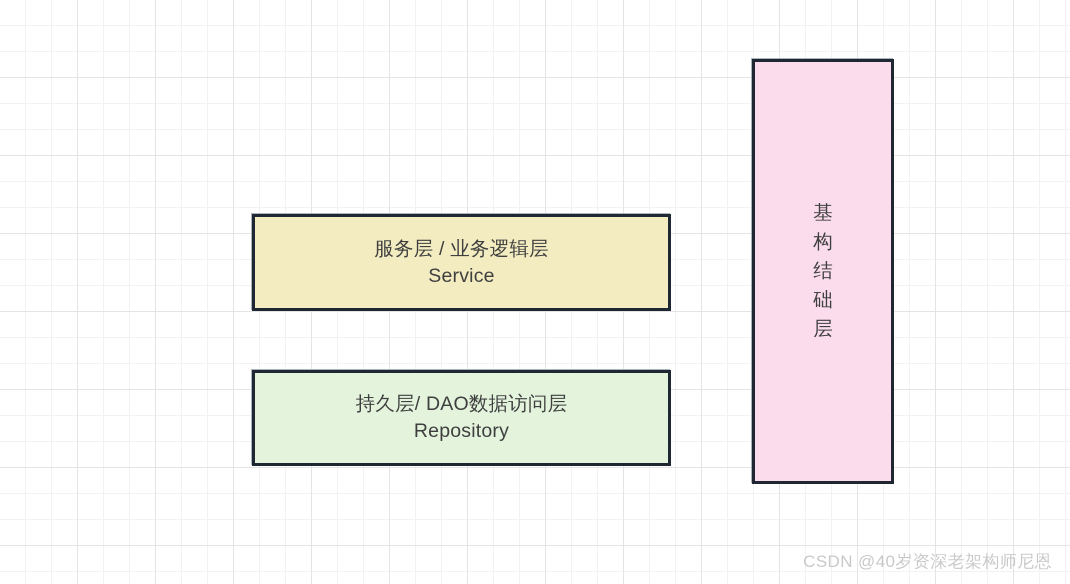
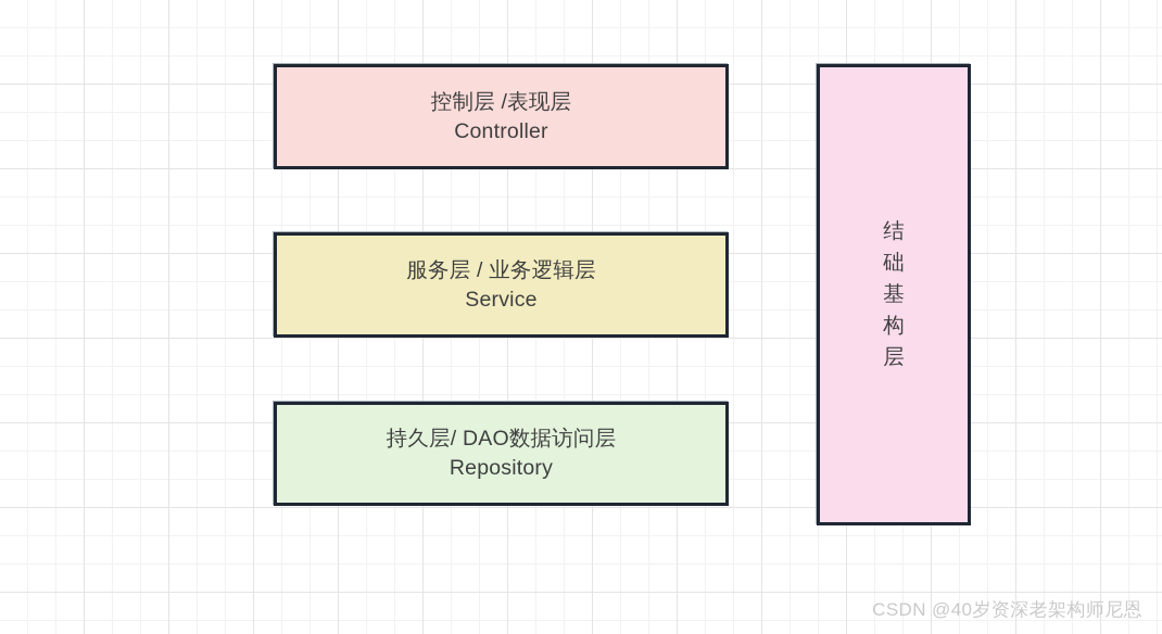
+ 控制层 /表现层
+ Controller
  服务层 / 业务逻辑层
  Service
  持久层/ DAO数据访问层
  Repository
- 基
+ 结
- 构
+ 础
- 结
+ 基
- 础
+ 构
  层
  CSDN @40岁资深老架构师尼恩
